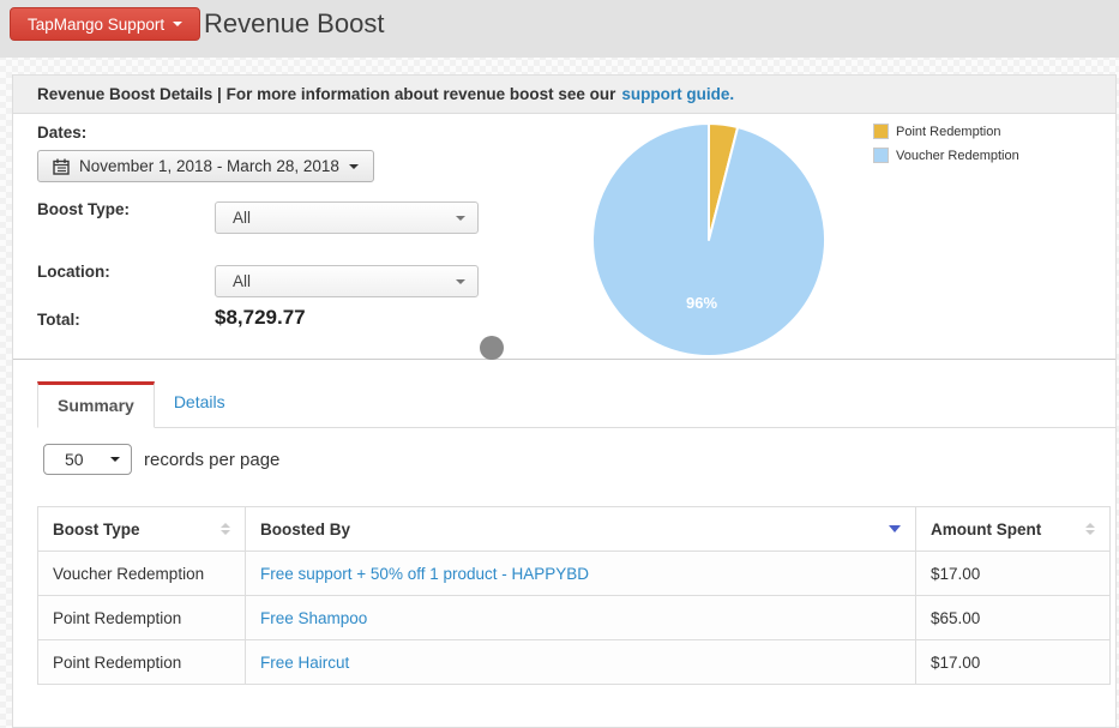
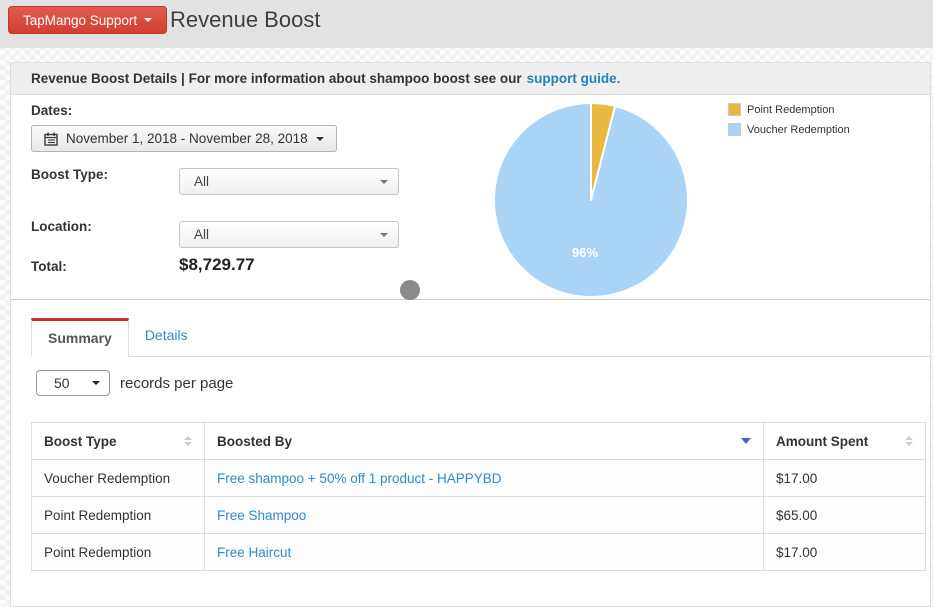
  TapMango Support
  Revenue Boost
- Revenue Boost Details | For more information about revenue boost see our
+ Revenue Boost Details | For more information about shampoo boost see our
  support guide.
  Dates:
- November 1, 2018 - March 28, 2018
+ November 1, 2018 - November 28, 2018
  Boost Type:
  All
  Location:
  All
  Total:
  $8,729.77
  96%
  Point Redemption
  Voucher Redemption
  Summary
  Details
  50
  records per page
  Boost Type	Boosted By	Amount Spent
- Voucher Redemption	Free support + 50% off 1 product - HAPPYBD	$17.00
+ Voucher Redemption	Free shampoo + 50% off 1 product - HAPPYBD	$17.00
  Point Redemption	Free Shampoo	$65.00
  Point Redemption	Free Haircut	$17.00
